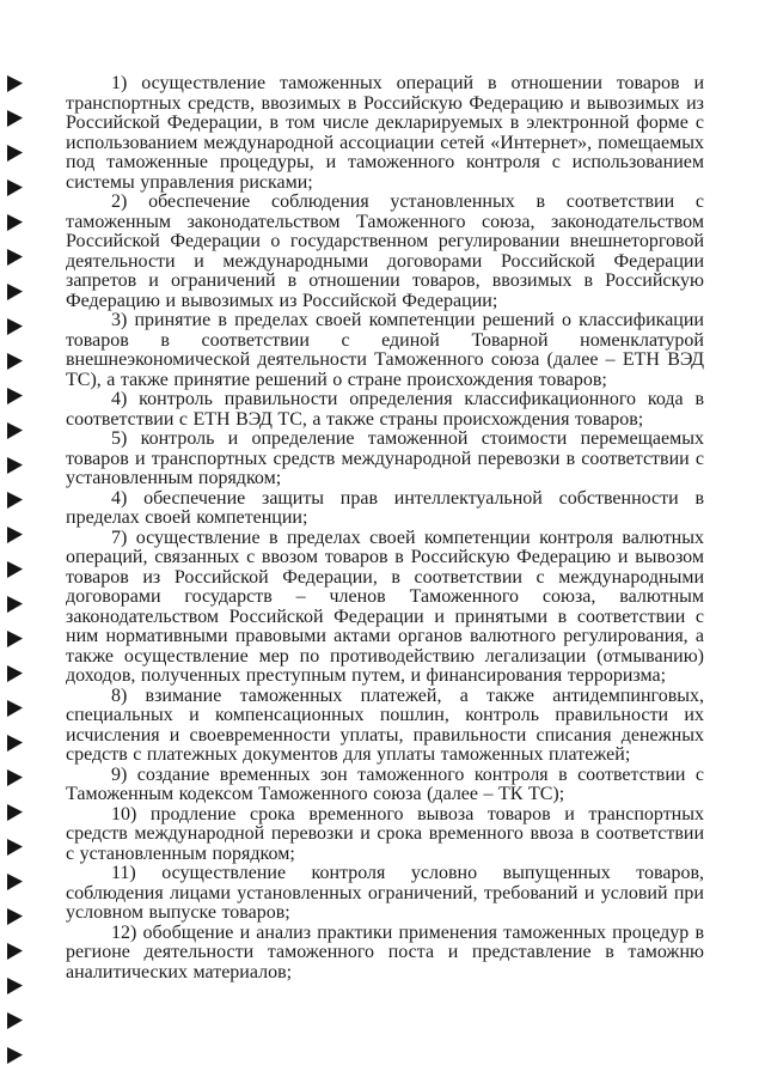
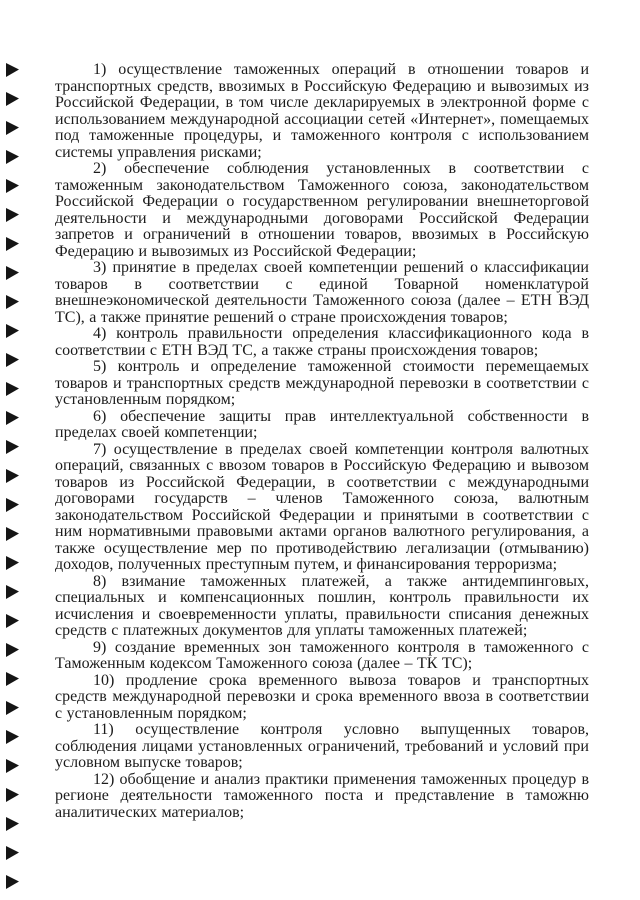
  1) осуществление таможенных операций в отношении товаров и транспортных средств, ввозимых в Российскую Федерацию и вывозимых из Российской Федерации, в том числе декларируемых в электронной форме с использованием международной ассоциации сетей «Интернет», помещаемых под таможенные процедуры, и таможенного контроля с использованием системы управления рисками;
  2) обеспечение соблюдения установленных в соответствии с таможенным законодательством Таможенного союза, законодательством Российской Федерации о государственном регулировании внешнеторговой деятельности и международными договорами Российской Федерации запретов и ограничений в отношении товаров, ввозимых в Российскую Федерацию и вывозимых из Российской Федерации;
  3) принятие в пределах своей компетенции решений о классификации товаров в соответствии с единой Товарной номенклатурой внешнеэкономической деятельности Таможенного союза (далее – ЕТН ВЭД ТС), а также принятие решений о стране происхождения товаров;
  4) контроль правильности определения классификационного кода в соответствии с ЕТН ВЭД ТС, а также страны происхождения товаров;
  5) контроль и определение таможенной стоимости перемещаемых товаров и транспортных средств международной перевозки в соответствии с установленным порядком;
- 4) обеспечение защиты прав интеллектуальной собственности в пределах своей компетенции;
+ 6) обеспечение защиты прав интеллектуальной собственности в пределах своей компетенции;
  7) осуществление в пределах своей компетенции контроля валютных операций, связанных с ввозом товаров в Российскую Федерацию и вывозом товаров из Российской Федерации, в соответствии с международными договорами государств – членов Таможенного союза, валютным законодательством Российской Федерации и принятыми в соответствии с ним нормативными правовыми актами органов валютного регулирования, а также осуществление мер по противодействию легализации (отмыванию) доходов, полученных преступным путем, и финансирования терроризма;
  8) взимание таможенных платежей, а также антидемпинговых, специальных и компенсационных пошлин, контроль правильности их исчисления и своевременности уплаты, правильности списания денежных средств с платежных документов для уплаты таможенных платежей;
- 9) создание временных зон таможенного контроля в соответствии с Таможенным кодексом Таможенного союза (далее – ТК ТС);
+ 9) создание временных зон таможенного контроля в таможенного с Таможенным кодексом Таможенного союза (далее – ТК ТС);
  10) продление срока временного вывоза товаров и транспортных средств международной перевозки и срока временного ввоза в соответствии с установленным порядком;
  11) осуществление контроля условно выпущенных товаров, соблюдения лицами установленных ограничений, требований и условий при условном выпуске товаров;
  12) обобщение и анализ практики применения таможенных процедур в регионе деятельности таможенного поста и представление в таможню аналитических материалов;
